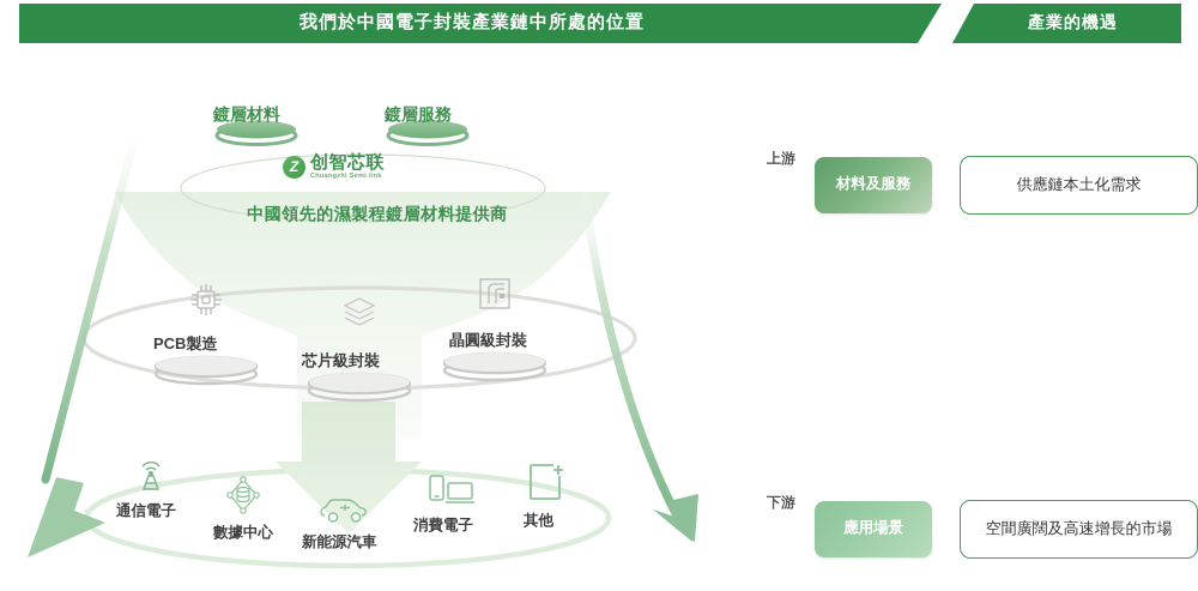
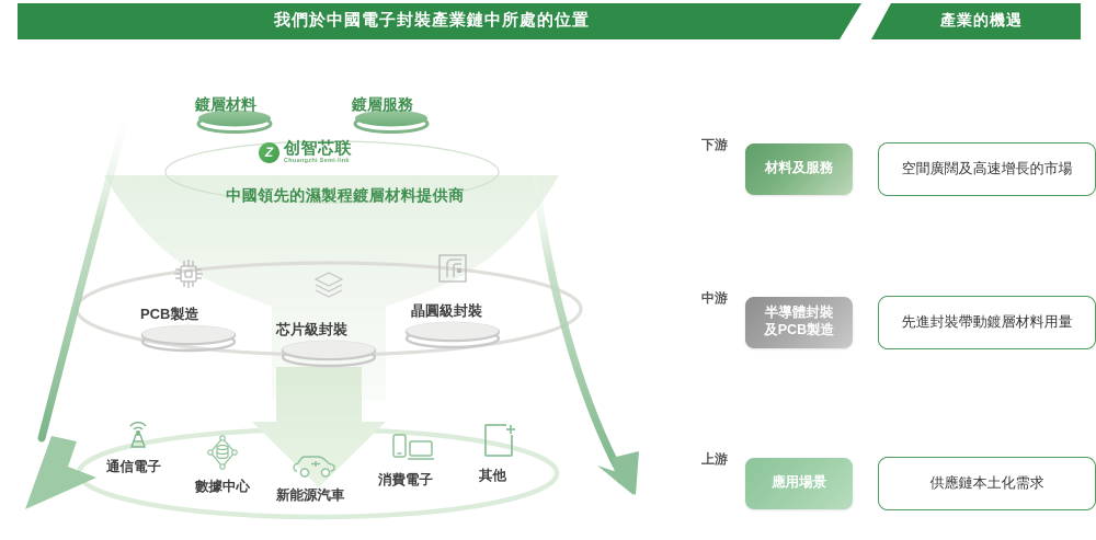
  我們於中國電子封裝產業鏈中所處的位置
  產業的機遇
  鍍層材料
  鍍層服務
  创智芯联
  中國領先的濕製程鍍層材料提供商
  PCB製造
  芯片級封裝
  晶圓級封裝
  通信電子
  數據中心
  新能源汽車
  消費電子
  其他
- 上游
+ 下游
  材料及服務
- 供應鏈本土化需求
+ 空間廣闊及高速增長的市場
+ 中游
+ 半導體封裝
+ 及PCB製造
+ 先進封裝帶動鍍層材料用量
- 下游
+ 上游
  應用場景
- 空間廣闊及高速增長的市場
+ 供應鏈本土化需求
